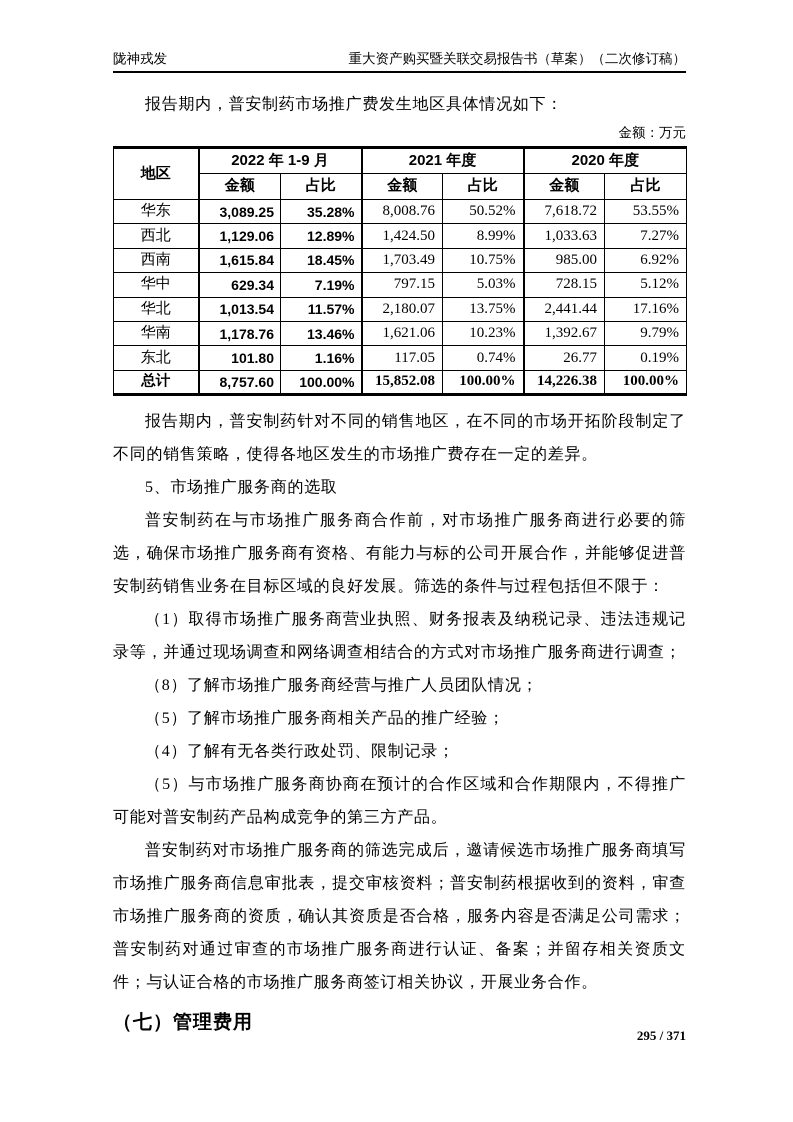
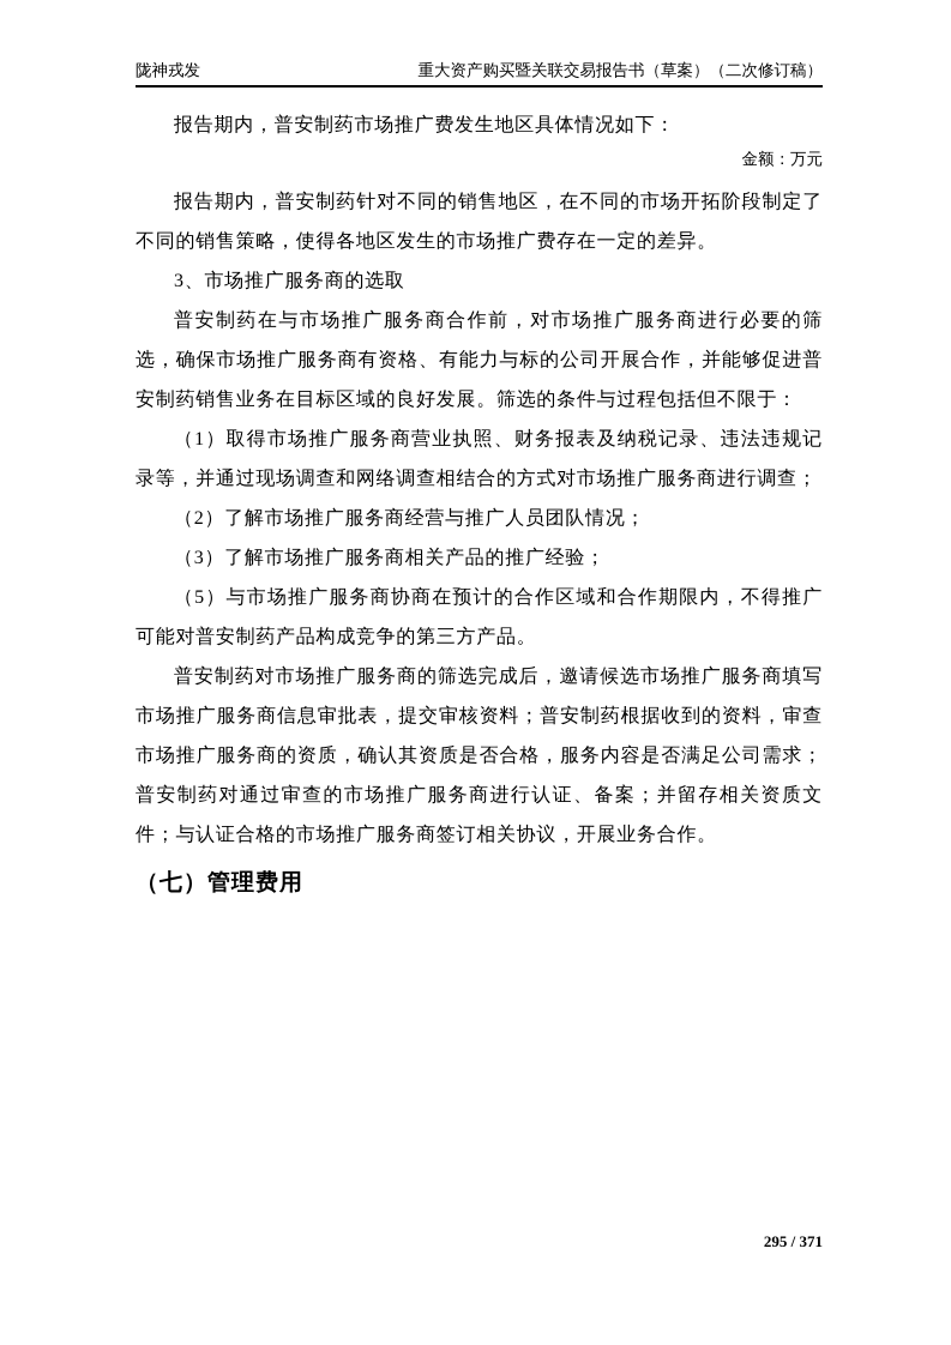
  陇神戎发
  重大资产购买暨关联交易报告书（草案）（二次修订稿）
  报告期内，普安制药市场推广费发生地区具体情况如下：
  金额：万元
- 地区	2022 年 1-9 月	2021 年度	2020 年度
- 金额	占比	金额	占比	金额	占比
- 华东	3,089.25	35.28%	8,008.76	50.52%	7,618.72	53.55%
- 西北	1,129.06	12.89%	1,424.50	8.99%	1,033.63	7.27%
- 西南	1,615.84	18.45%	1,703.49	10.75%	985.00	6.92%
- 华中	629.34	7.19%	797.15	5.03%	728.15	5.12%
- 华北	1,013.54	11.57%	2,180.07	13.75%	2,441.44	17.16%
- 华南	1,178.76	13.46%	1,621.06	10.23%	1,392.67	9.79%
- 东北	101.80	1.16%	117.05	0.74%	26.77	0.19%
- 总计	8,757.60	100.00%	15,852.08	100.00%	14,226.38	100.00%
  报告期内，普安制药针对不同的销售地区，在不同的市场开拓阶段制定了不同的销售策略，使得各地区发生的市场推广费存在一定的差异。
- 5、市场推广服务商的选取
+ 3、市场推广服务商的选取
  普安制药在与市场推广服务商合作前，对市场推广服务商进行必要的筛选，确保市场推广服务商有资格、有能力与标的公司开展合作，并能够促进普安制药销售业务在目标区域的良好发展。筛选的条件与过程包括但不限于：
  （1）取得市场推广服务商营业执照、财务报表及纳税记录、违法违规记录等，并通过现场调查和网络调查相结合的方式对市场推广服务商进行调查；
- （8）了解市场推广服务商经营与推广人员团队情况；
+ （2）了解市场推广服务商经营与推广人员团队情况；
- （5）了解市场推广服务商相关产品的推广经验；
+ （3）了解市场推广服务商相关产品的推广经验；
- （4）了解有无各类行政处罚、限制记录；
  （5）与市场推广服务商协商在预计的合作区域和合作期限内，不得推广可能对普安制药产品构成竞争的第三方产品。
  普安制药对市场推广服务商的筛选完成后，邀请候选市场推广服务商填写市场推广服务商信息审批表，提交审核资料；普安制药根据收到的资料，审查市场推广服务商的资质，确认其资质是否合格，服务内容是否满足公司需求；普安制药对通过审查的市场推广服务商进行认证、备案；并留存相关资质文件；与认证合格的市场推广服务商签订相关协议，开展业务合作。
  （七）管理费用
  295 / 371
